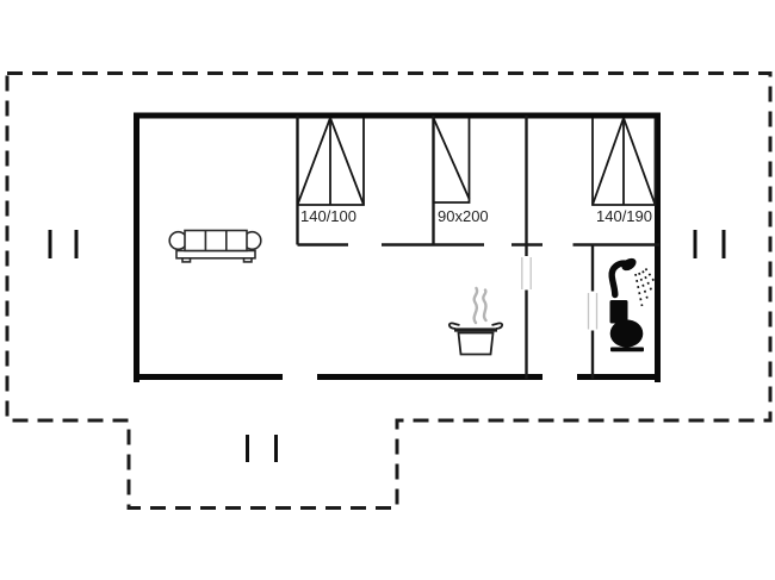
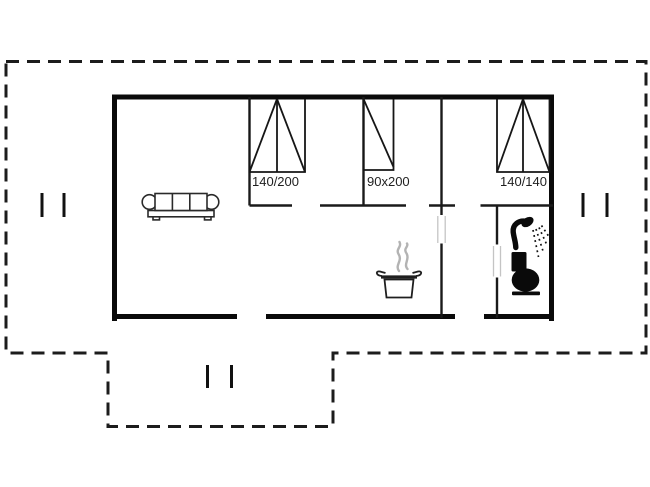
- 140/100
+ 140/200
  90x200
- 140/190
+ 140/140
